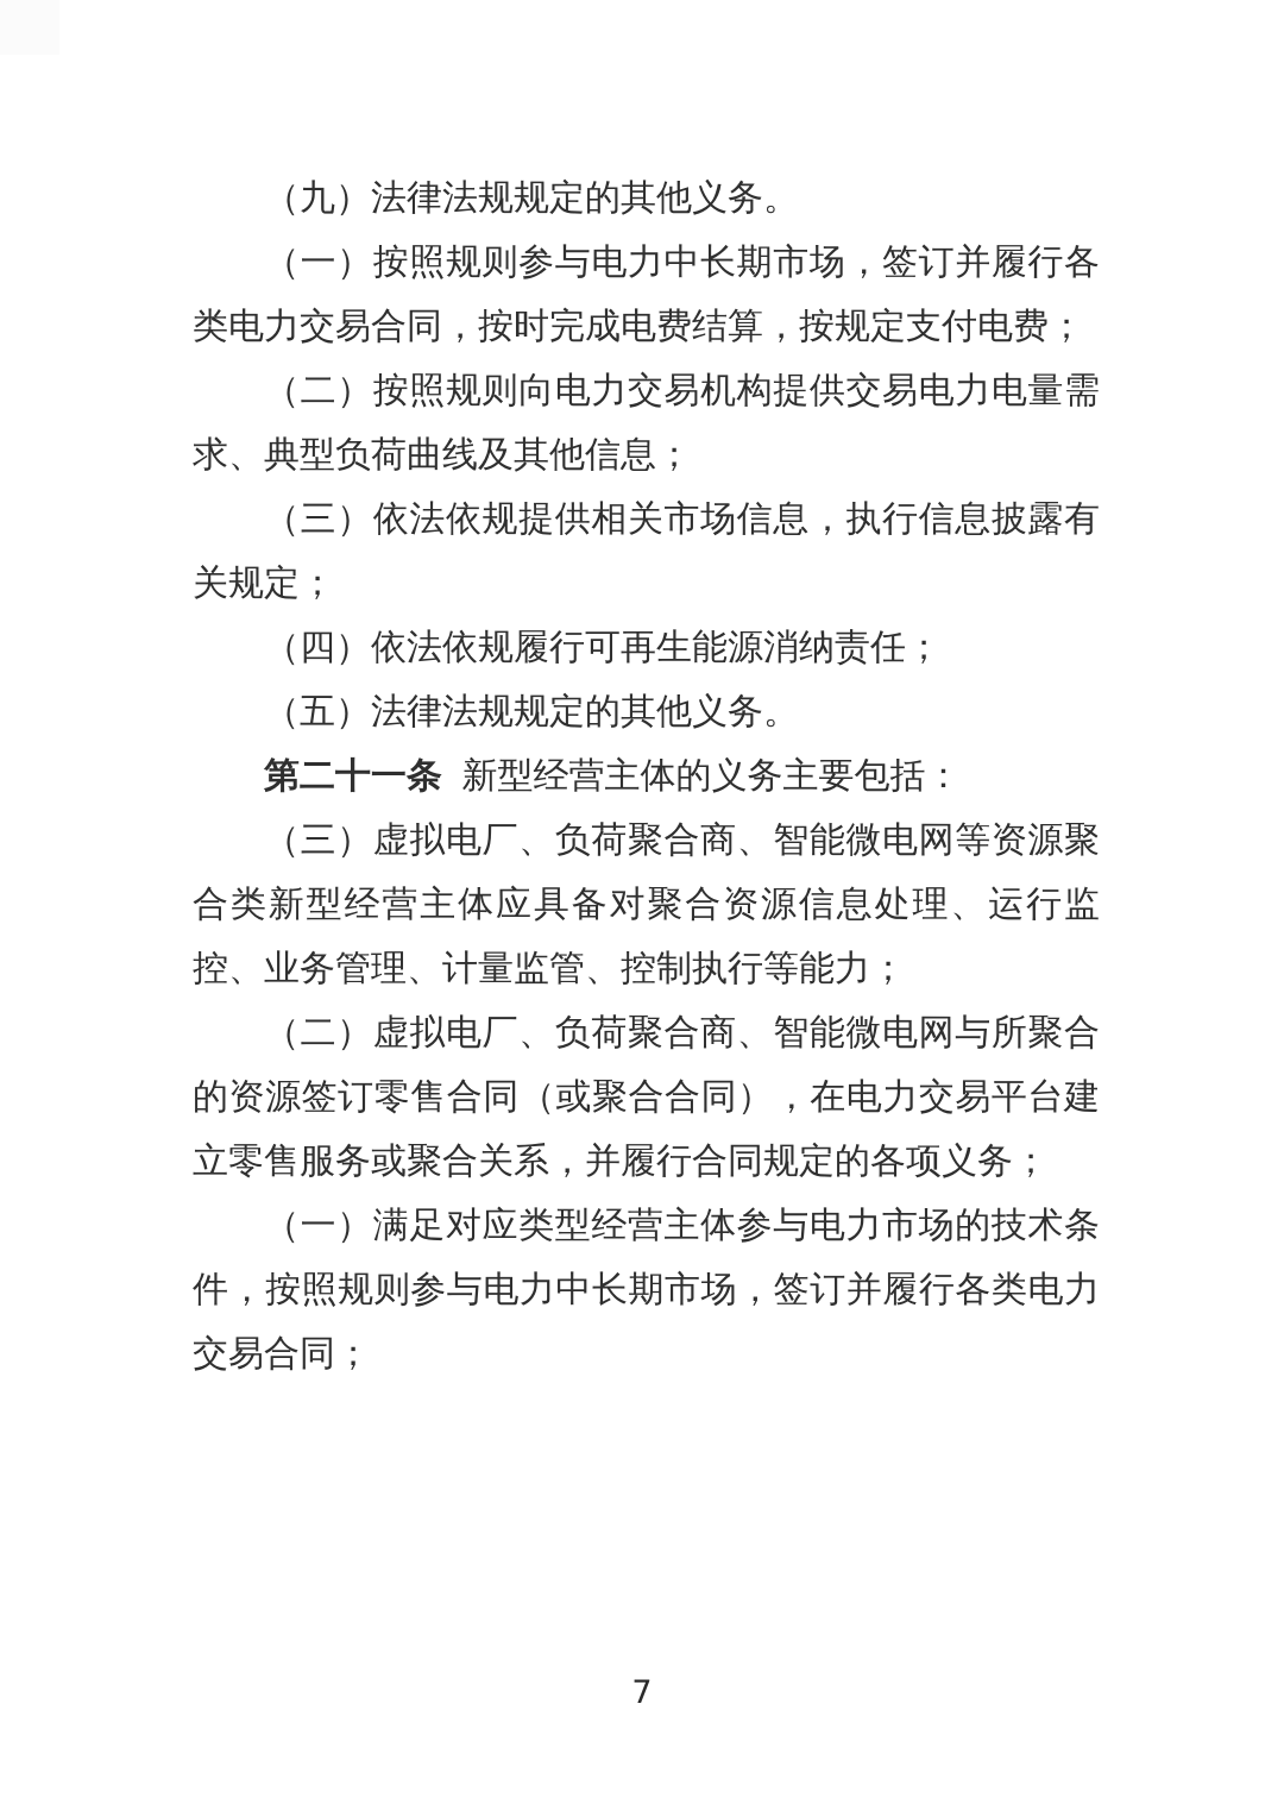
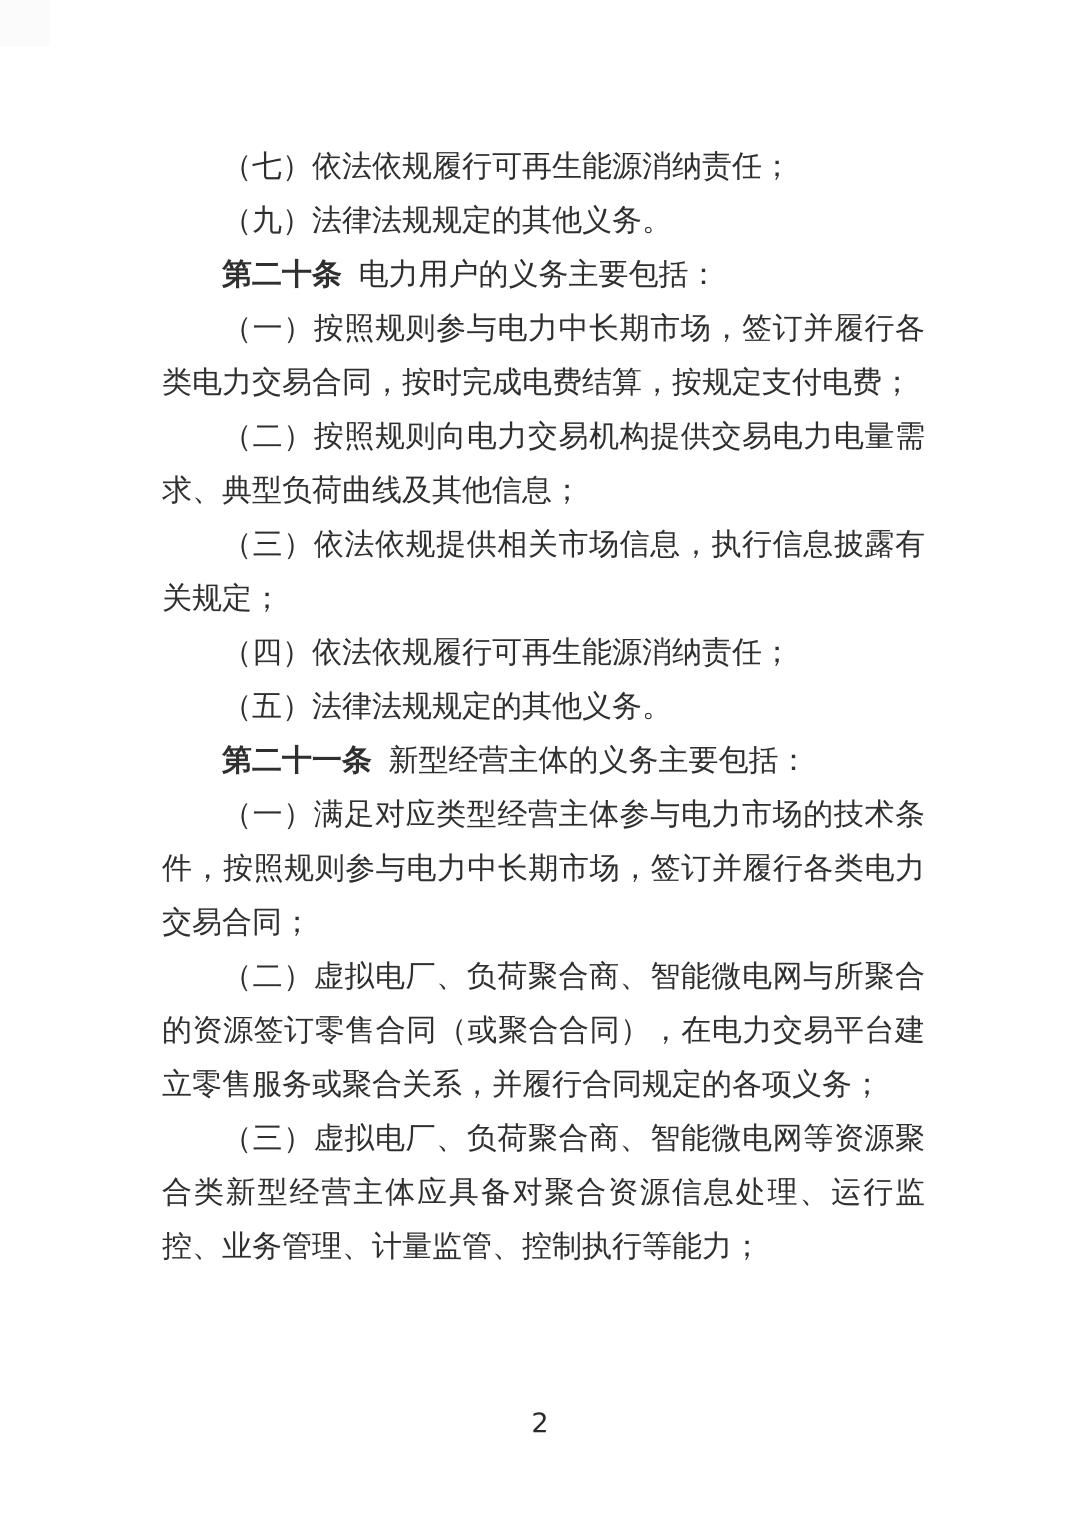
+ （七）依法依规履行可再生能源消纳责任；
  （九）法律法规规定的其他义务。
+ 第二十条 电力用户的义务主要包括：
  （一）按照规则参与电力中长期市场，签订并履行各类电力交易合同，按时完成电费结算，按规定支付电费；
  （二）按照规则向电力交易机构提供交易电力电量需求、典型负荷曲线及其他信息；
  （三）依法依规提供相关市场信息，执行信息披露有关规定；
  （四）依法依规履行可再生能源消纳责任；
  （五）法律法规规定的其他义务。
  第二十一条 新型经营主体的义务主要包括：
- （三）虚拟电厂、负荷聚合商、智能微电网等资源聚合类新型经营主体应具备对聚合资源信息处理、运行监控、业务管理、计量监管、控制执行等能力；
+ （一）满足对应类型经营主体参与电力市场的技术条件，按照规则参与电力中长期市场，签订并履行各类电力交易合同；
  （二）虚拟电厂、负荷聚合商、智能微电网与所聚合的资源签订零售合同（或聚合合同），在电力交易平台建立零售服务或聚合关系，并履行合同规定的各项义务；
- （一）满足对应类型经营主体参与电力市场的技术条件，按照规则参与电力中长期市场，签订并履行各类电力交易合同；
+ （三）虚拟电厂、负荷聚合商、智能微电网等资源聚合类新型经营主体应具备对聚合资源信息处理、运行监控、业务管理、计量监管、控制执行等能力；
- 7
+ 2
